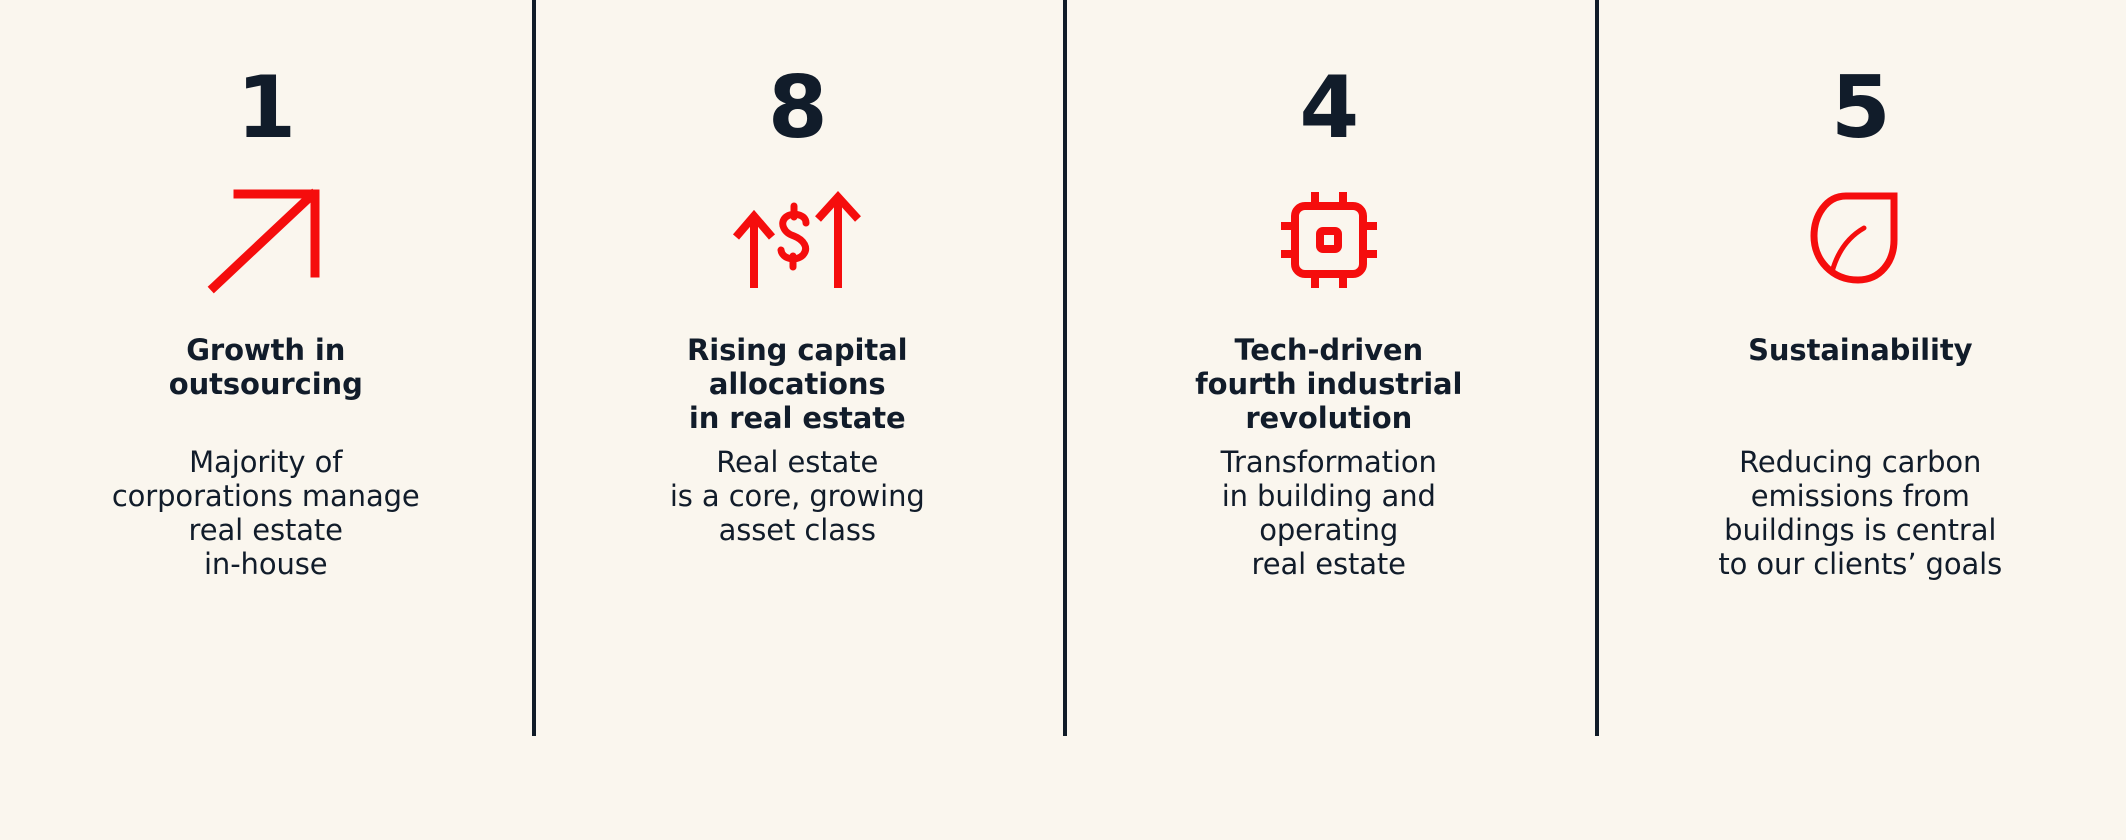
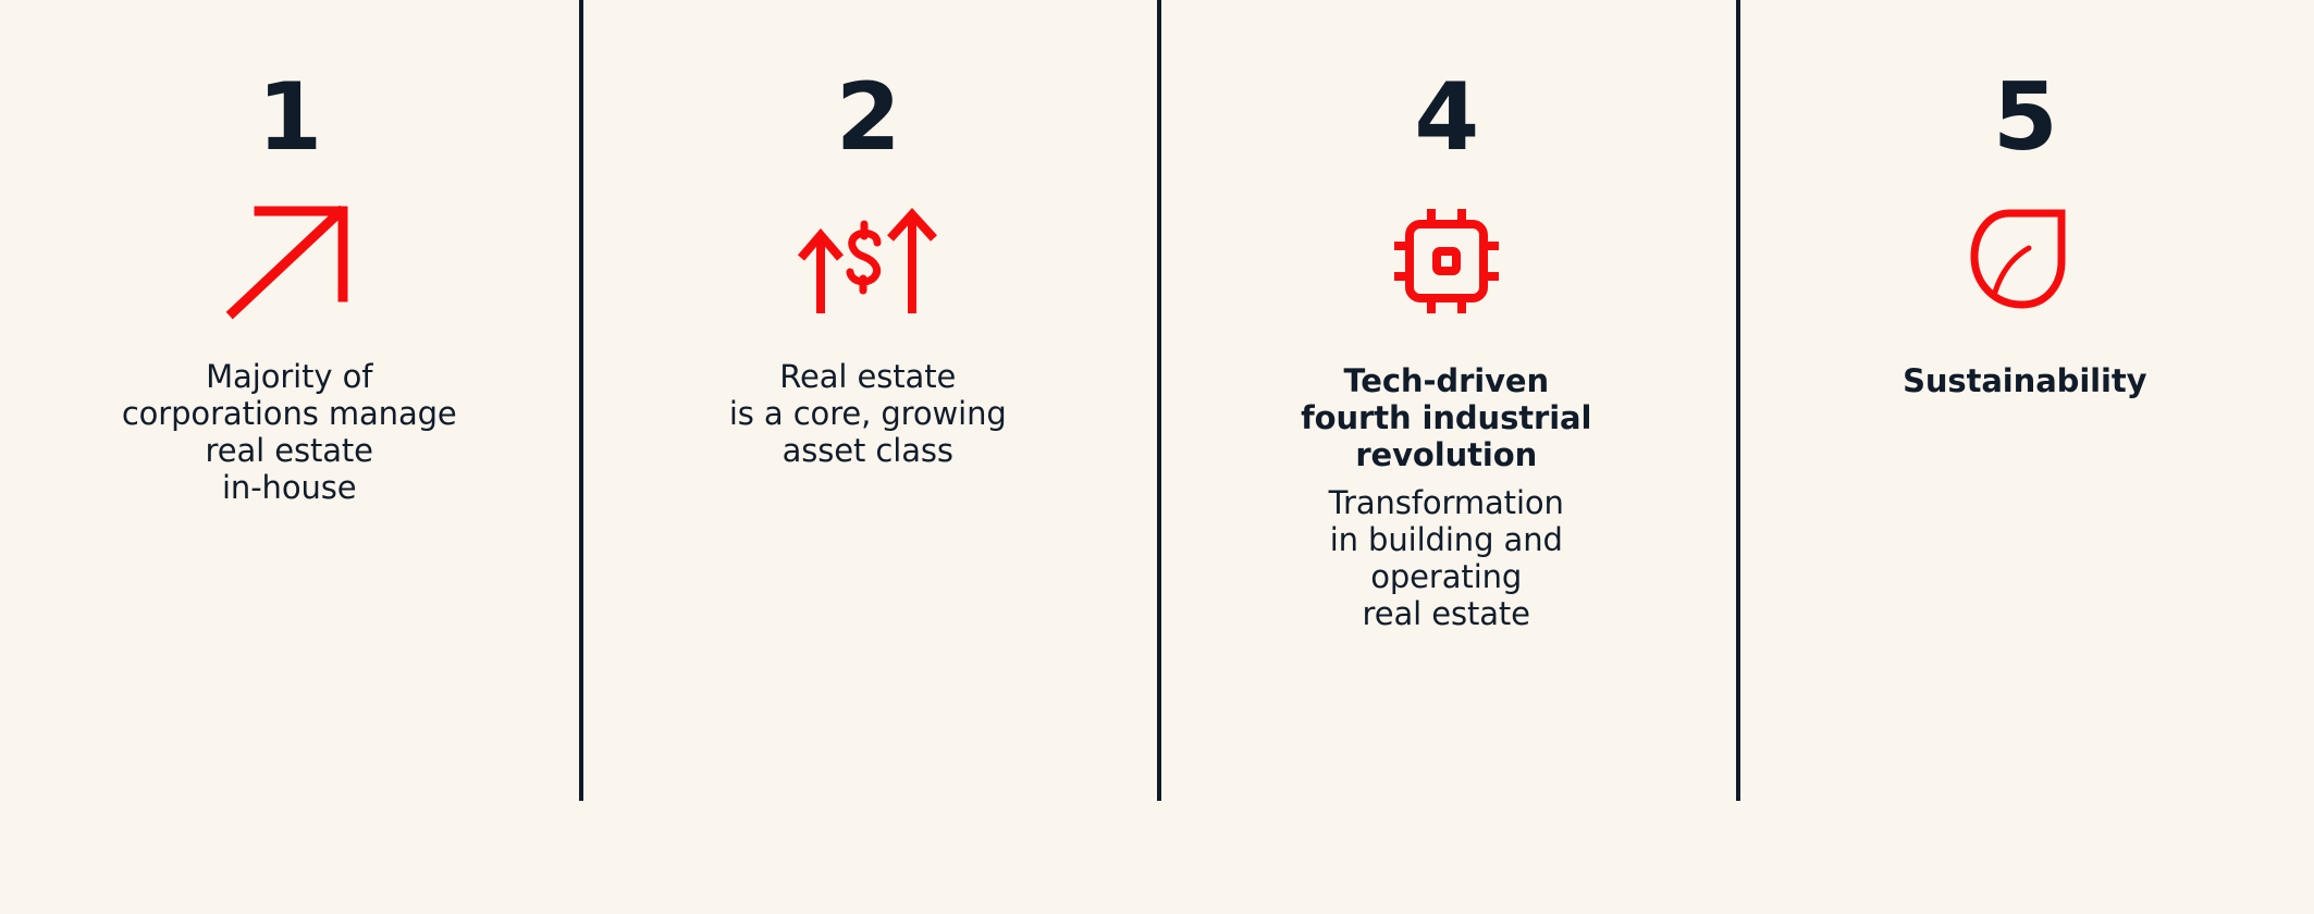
  1
- Growth in
- outsourcing
  Majority of
  corporations manage
  real estate
  in-house
- 8
+ 2
- Rising capital
- allocations
- in real estate
  Real estate
  is a core, growing
  asset class
  4
  Tech-driven
  fourth industrial
  revolution
  Transformation
  in building and
  operating
  real estate
  5
  Sustainability
- Reducing carbon
- emissions from
- buildings is central
- to our clients’ goals
